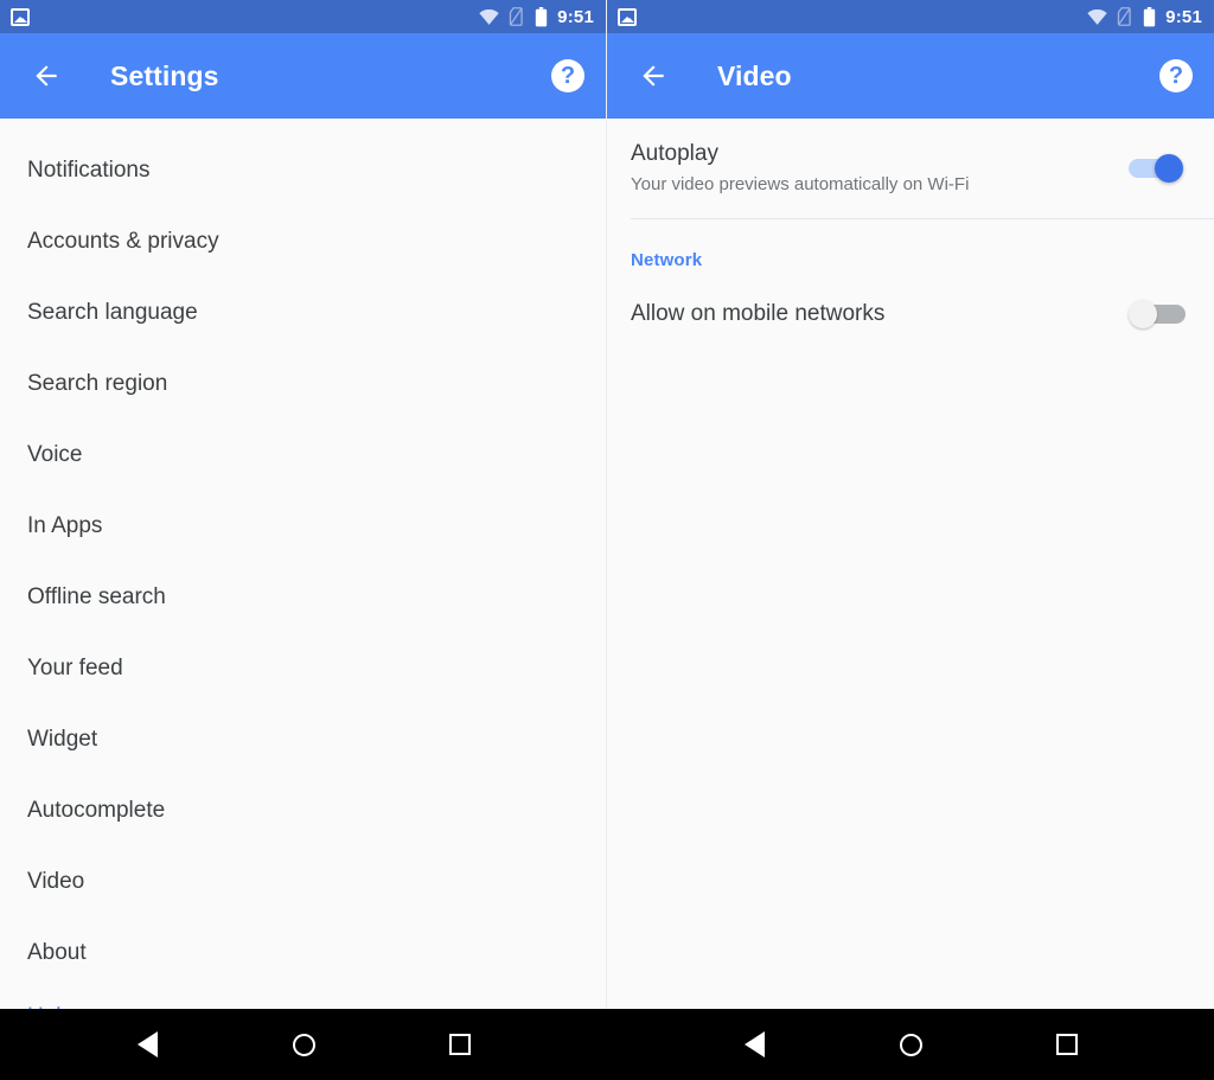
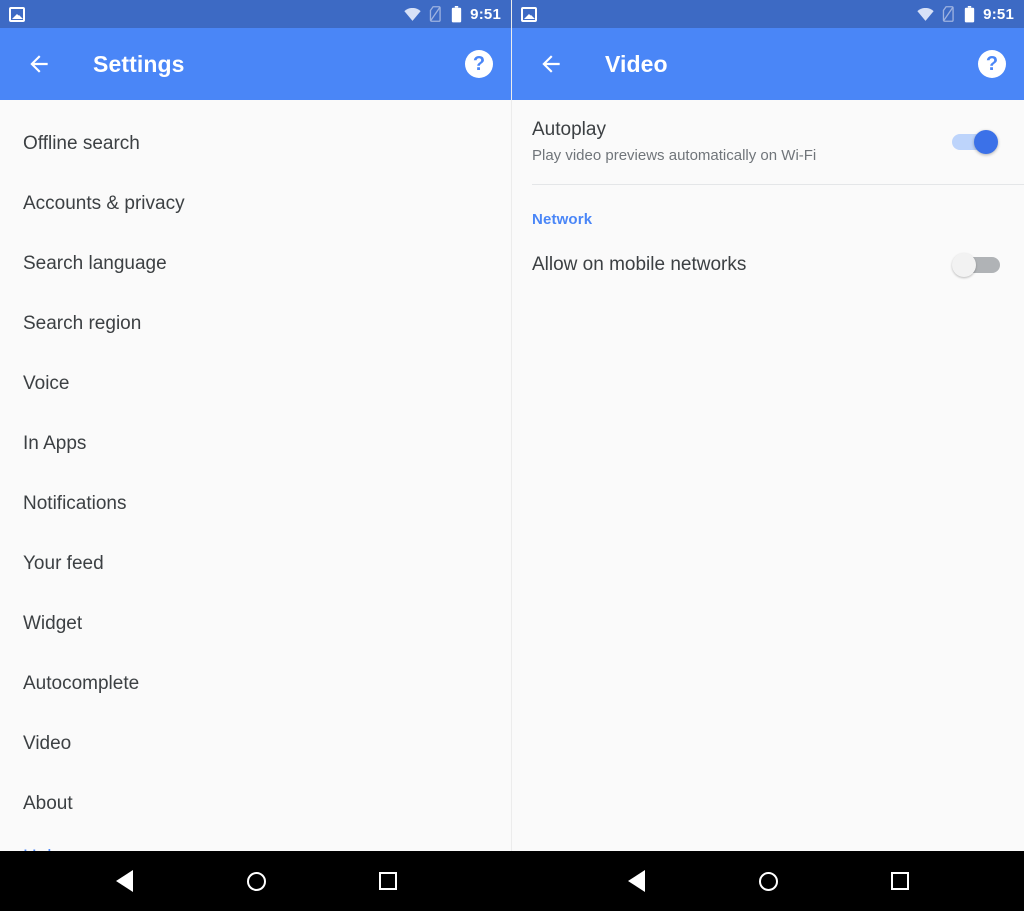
  9:51
  Settings
  ?
- Notifications
+ Offline search
  Accounts & privacy
  Search language
  Search region
  Voice
  In Apps
- Offline search
+ Notifications
  Your feed
  Widget
  Autocomplete
  Video
  About
  9:51
  Video
  ?
  Autoplay
- Your video previews automatically on Wi-Fi
+ Play video previews automatically on Wi-Fi
  Network
  Allow on mobile networks
